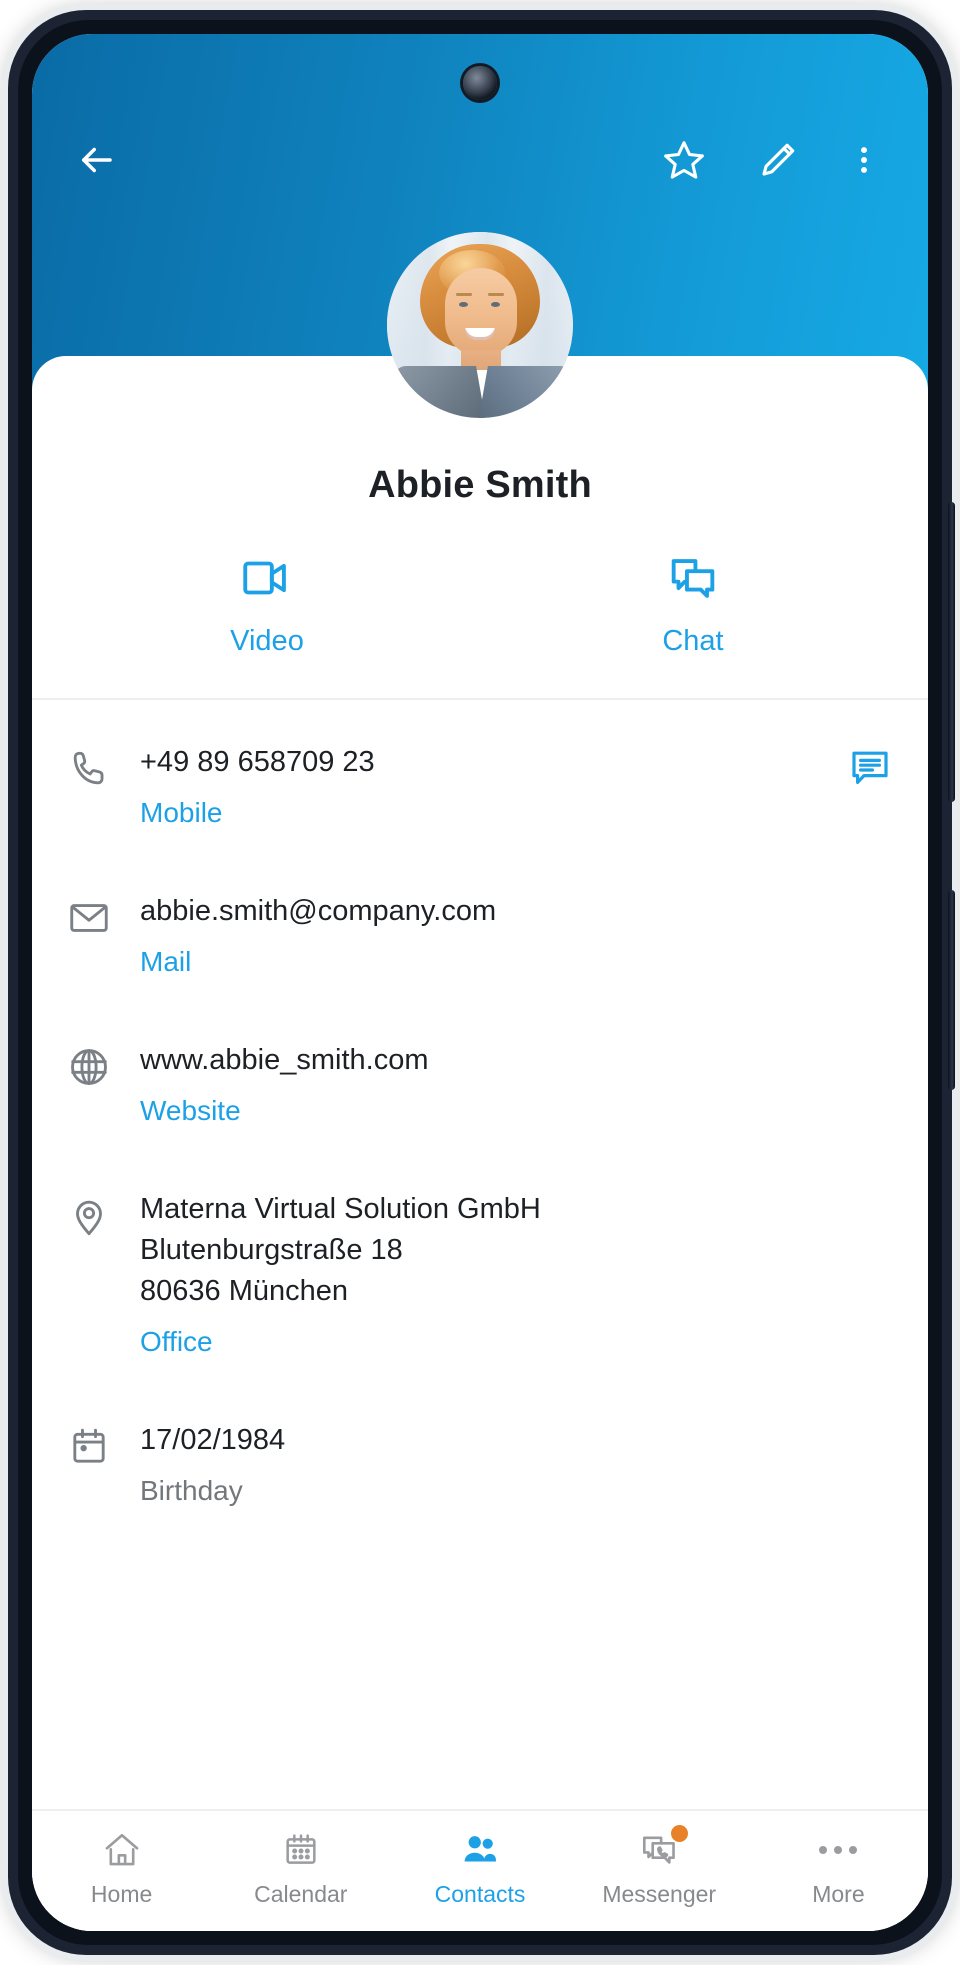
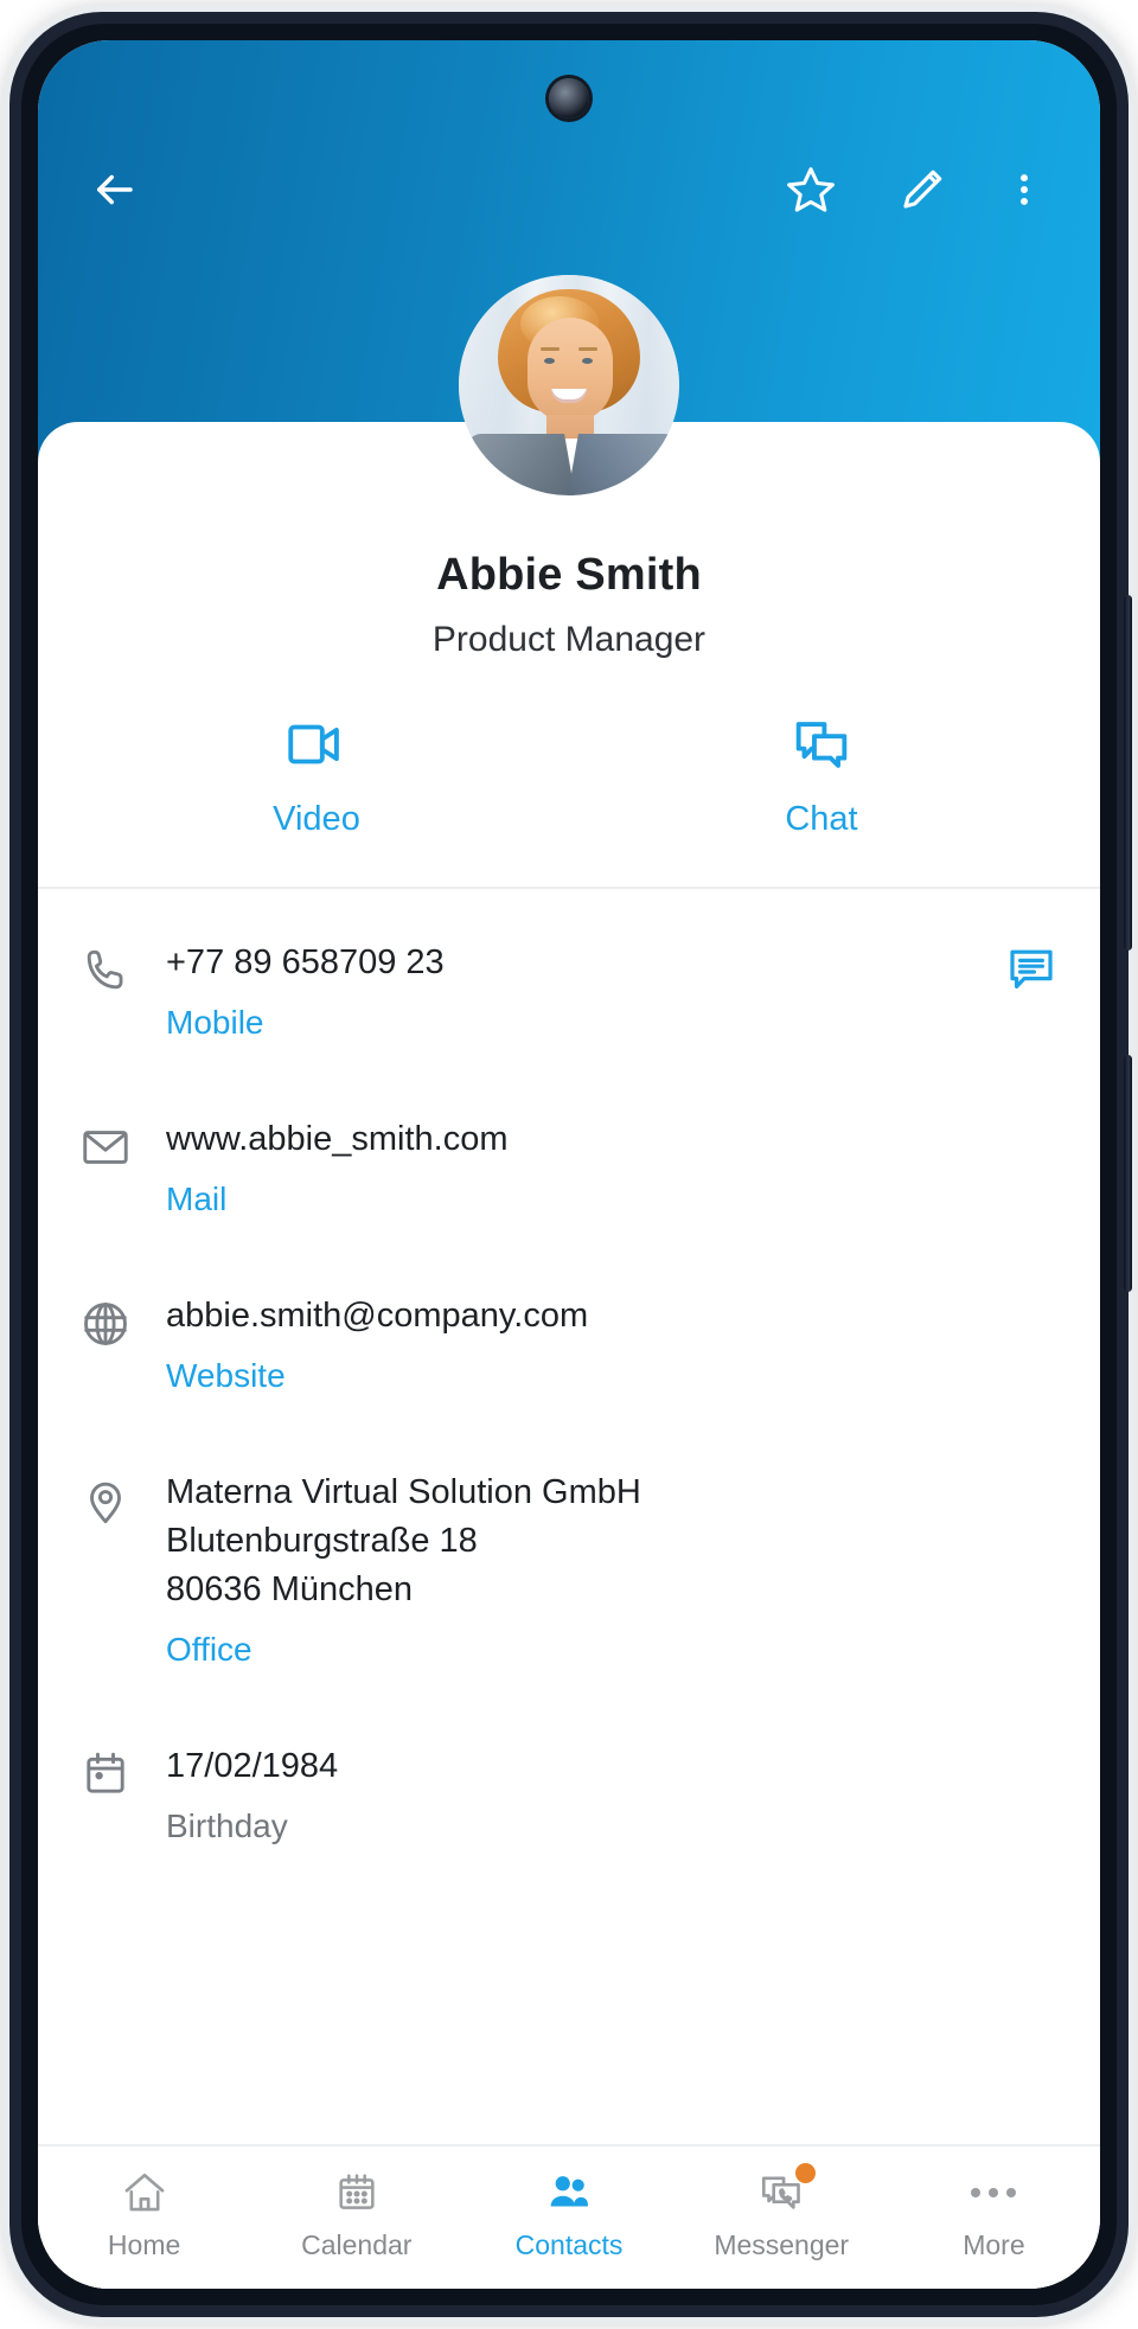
  Abbie Smith
+ Product Manager
  Video
  Chat
- +49 89 658709 23
+ +77 89 658709 23
  Mobile
- abbie.smith@company.com
+ www.abbie_smith.com
  Mail
- www.abbie_smith.com
+ abbie.smith@company.com
  Website
  Materna Virtual Solution GmbH
  Blutenburgstraße 18
  80636 München
  Office
  17/02/1984
  Birthday
  Home
  Calendar
  Contacts
  Messenger
  More
